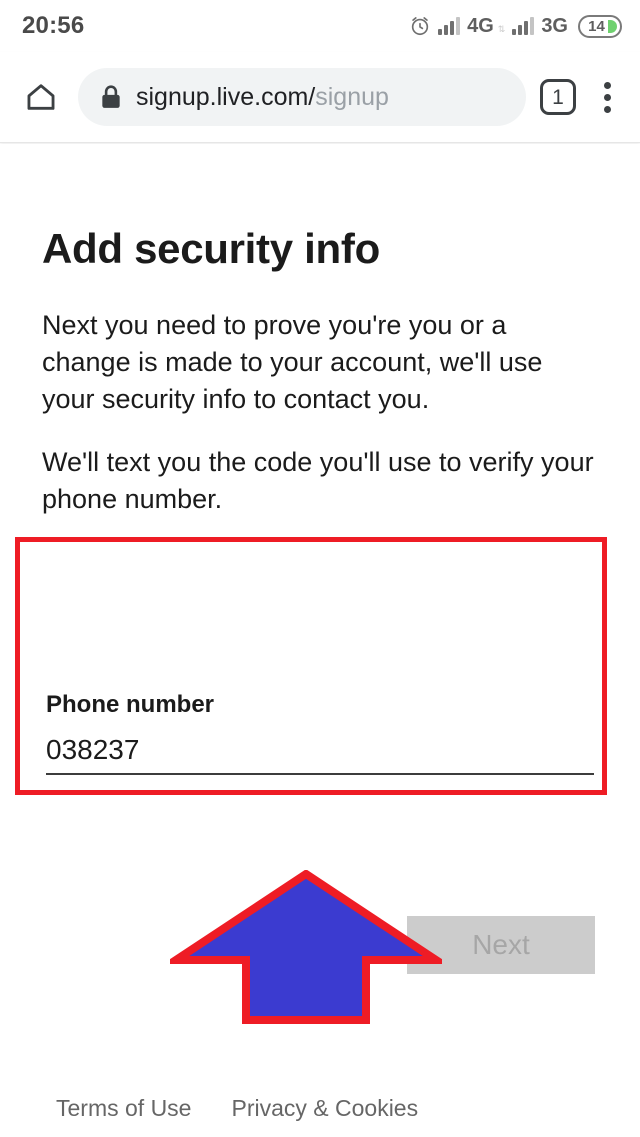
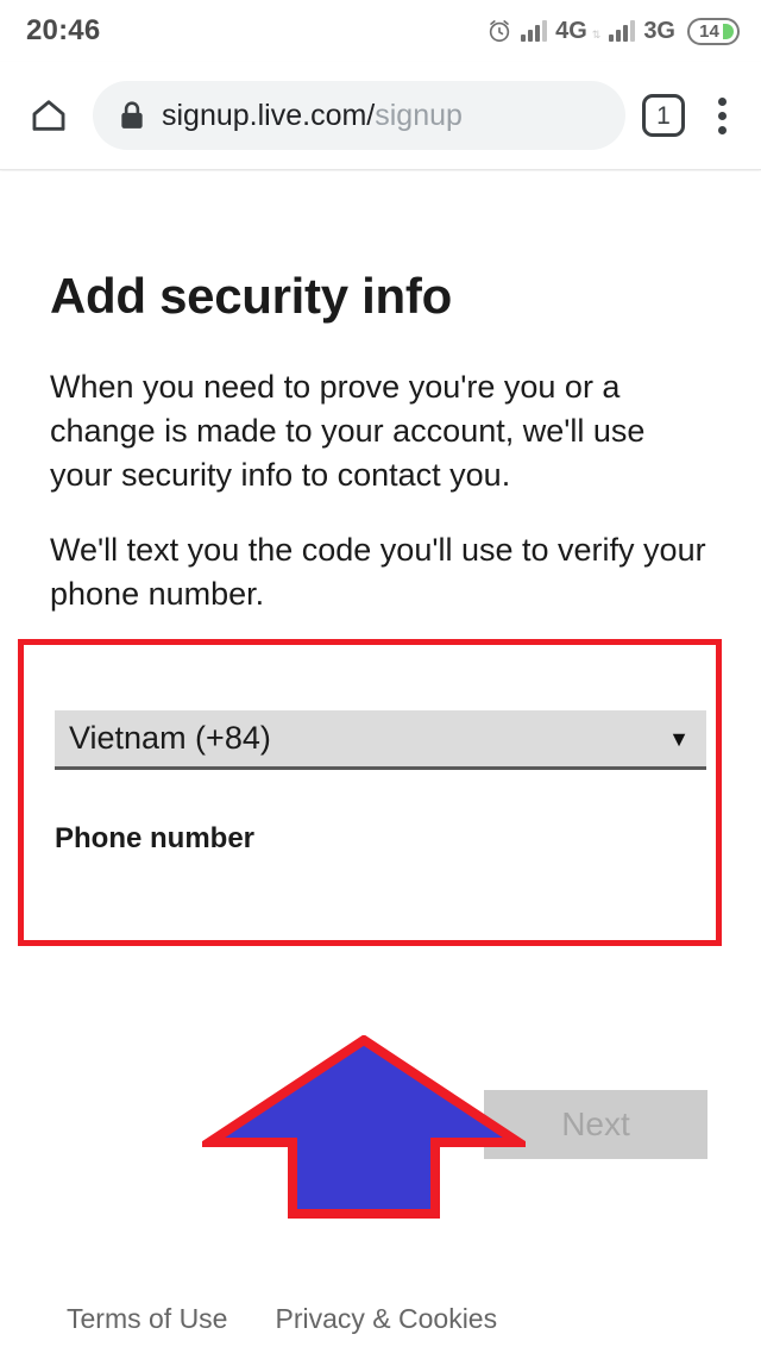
- 20:56
+ 20:46
  4G
  ⇅
  3G
  14
  signup.live.com/signup
  1
  Add security info
- Next you need to prove you're you or a change is made to your account, we'll use your security info to contact you.
+ When you need to prove you're you or a change is made to your account, we'll use your security info to contact you.
  We'll text you the code you'll use to verify your phone number.
+ Vietnam (+84)
+ ▼
  Phone number
- 038237
  Next
  Terms of Use
  Privacy & Cookies
